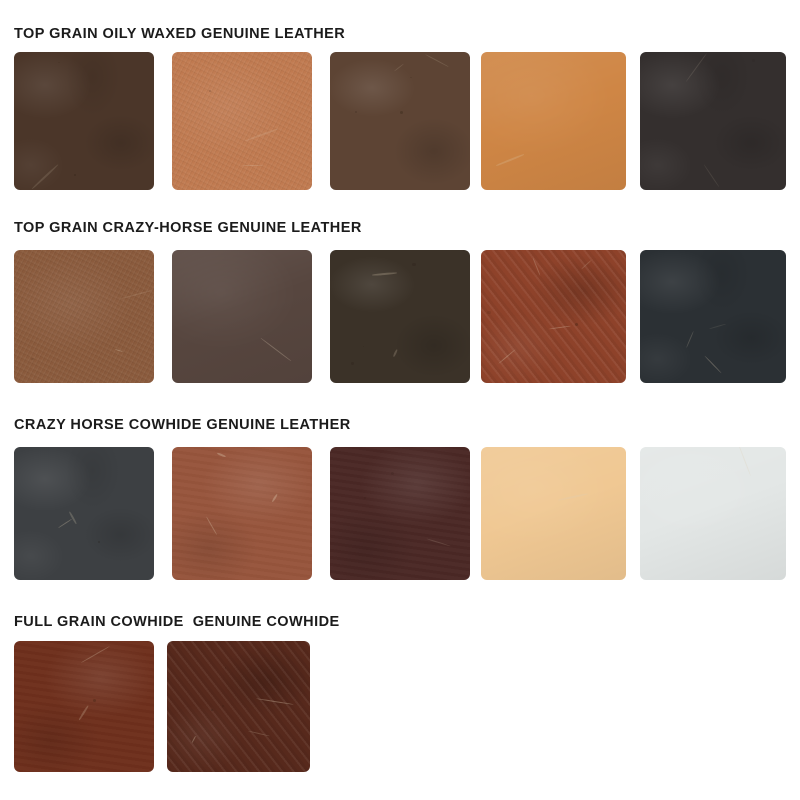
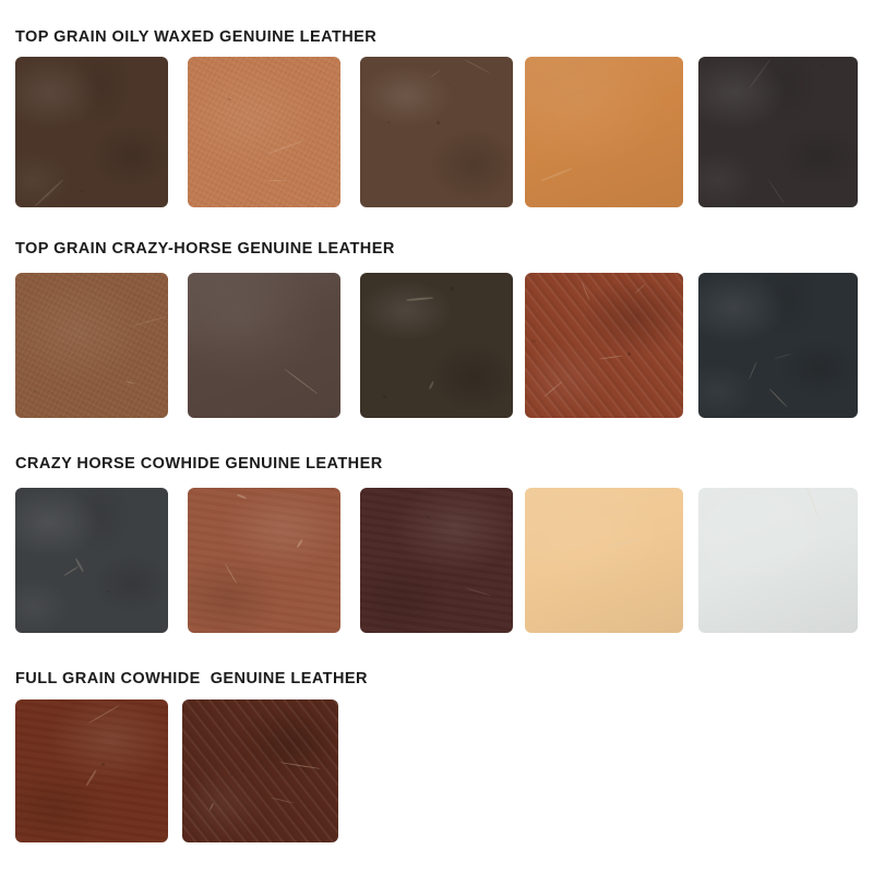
  TOP GRAIN OILY WAXED GENUINE LEATHER
  TOP GRAIN CRAZY-HORSE GENUINE LEATHER
  CRAZY HORSE COWHIDE GENUINE LEATHER
- FULL GRAIN COWHIDE GENUINE COWHIDE
+ FULL GRAIN COWHIDE GENUINE LEATHER
